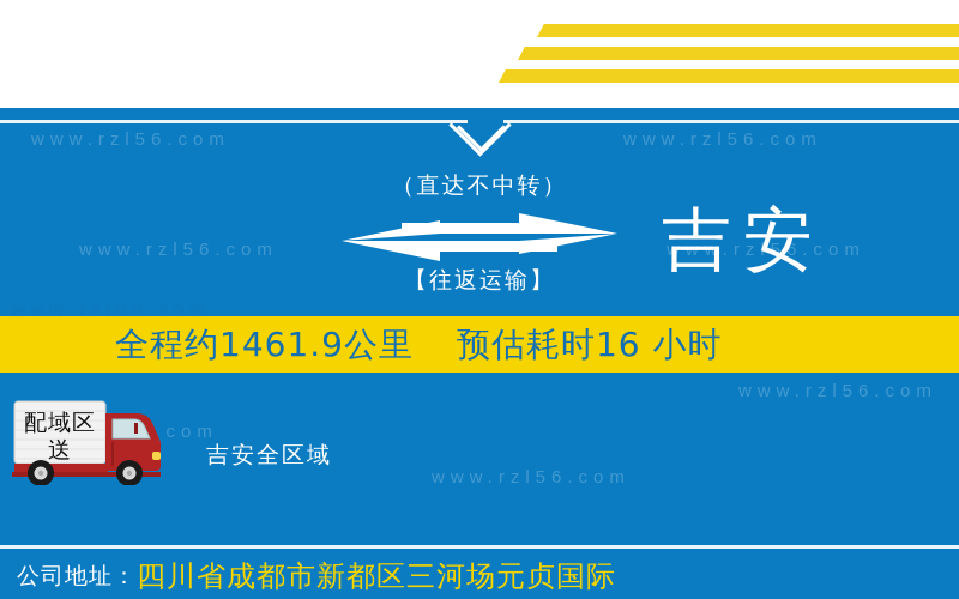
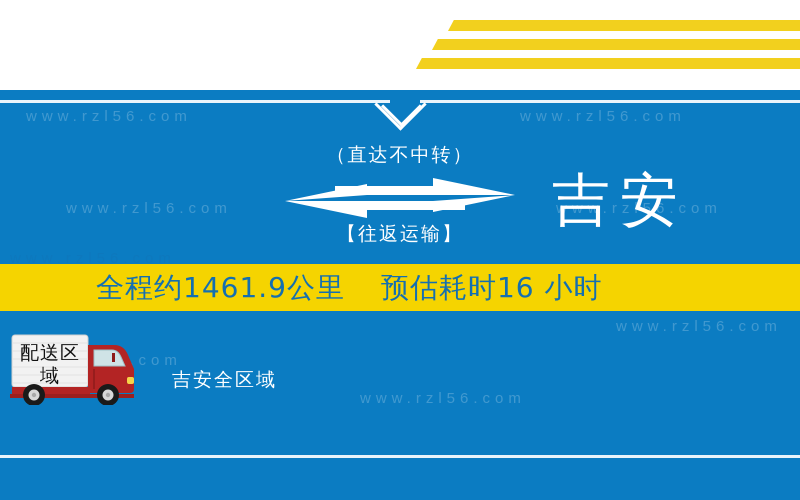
  www.rzl56.com
  www.rzl56.com
  www.rzl56.com
  www.rzl56.com
  www.rzl56.com
  www.rzl56.com
  www.rzl56.com
  吉安
  （直达不中转）
  【往返运输】
  全程约1461.9公里
  预估耗时16 小时
  配
- 域
+ 送
  区
- 送
+ 域
  吉安全区域
- 公司地址：
- 四川省成都市新都区三河场元贞国际
